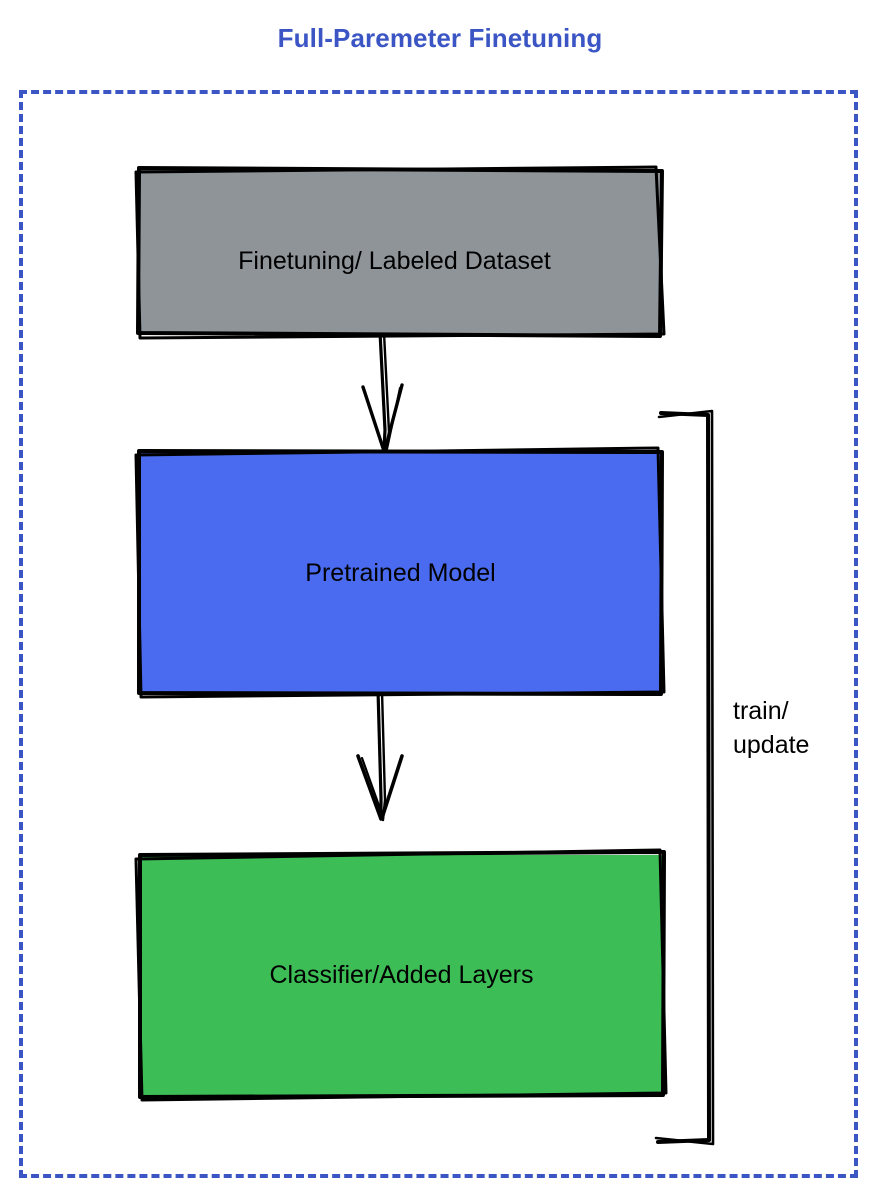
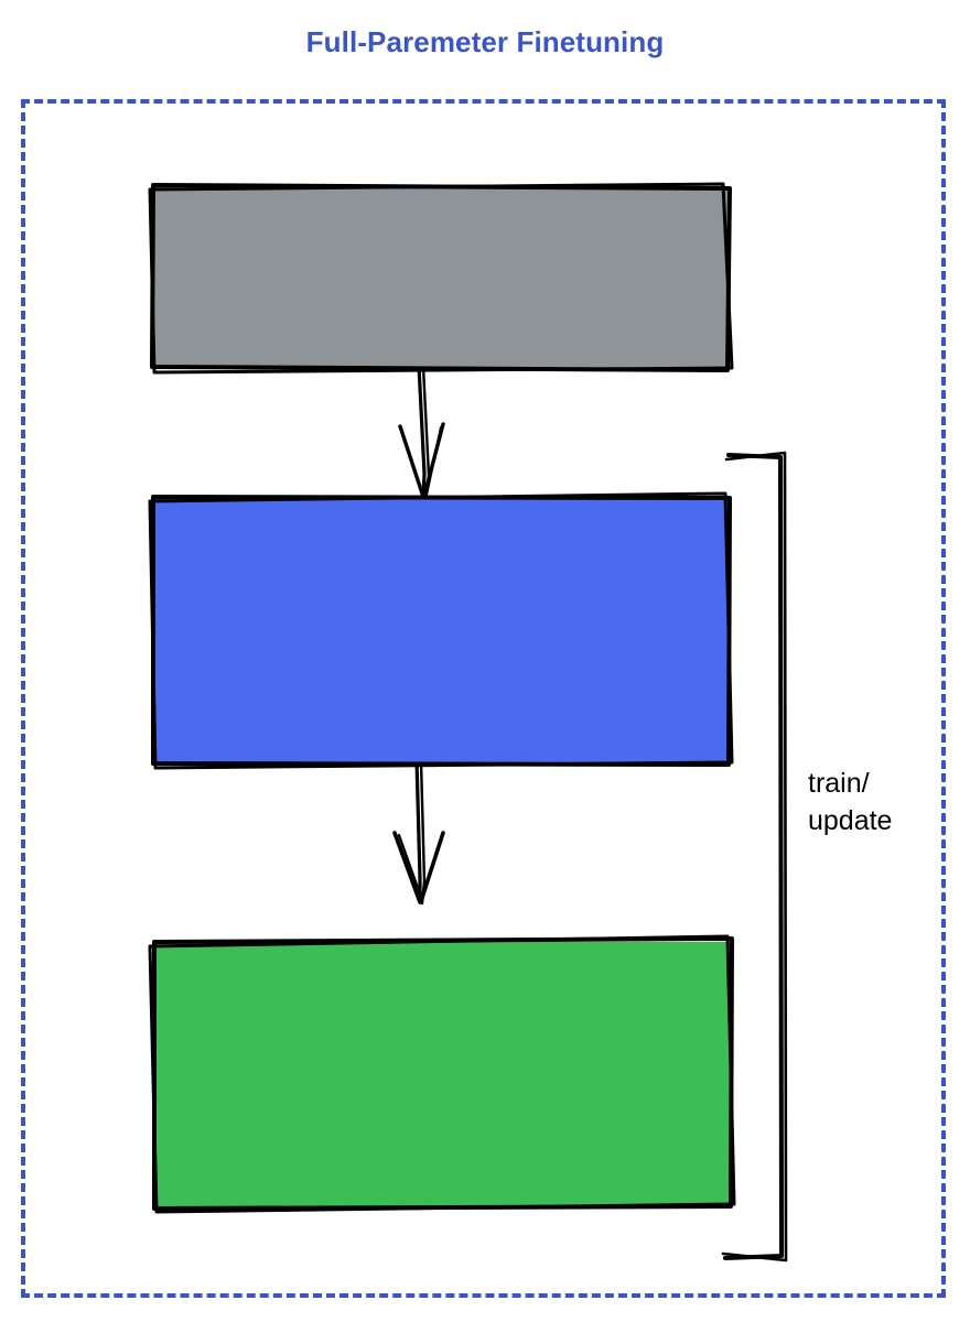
  Full-Paremeter Finetuning
- Finetuning/ Labeled Dataset
- Pretrained Model
- Classifier/Added Layers
  train/
  update
